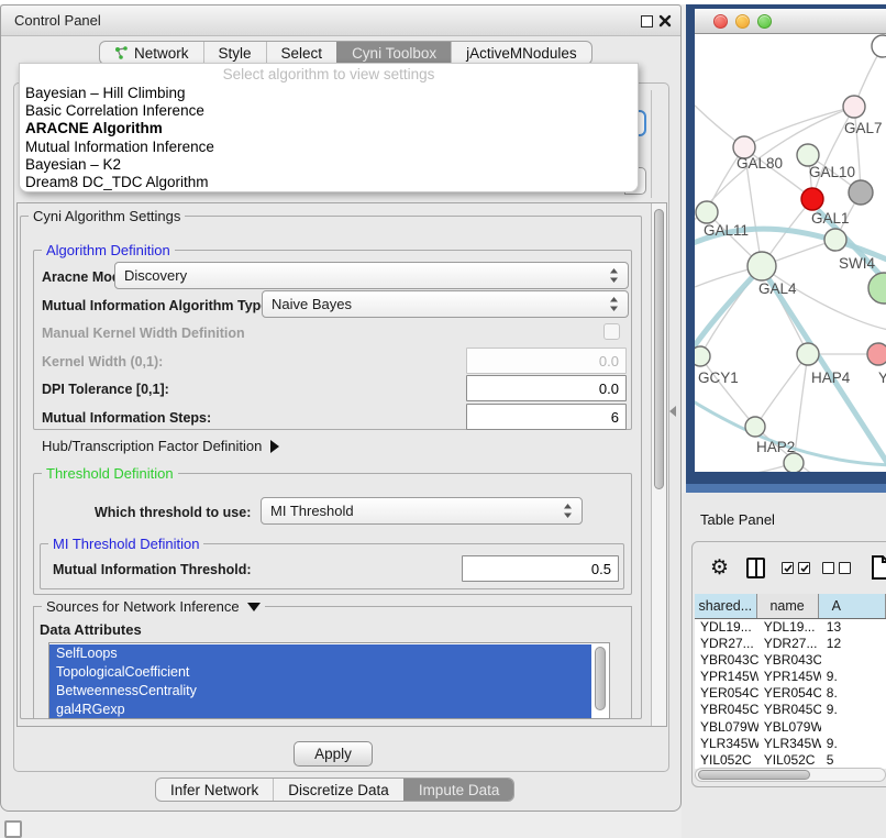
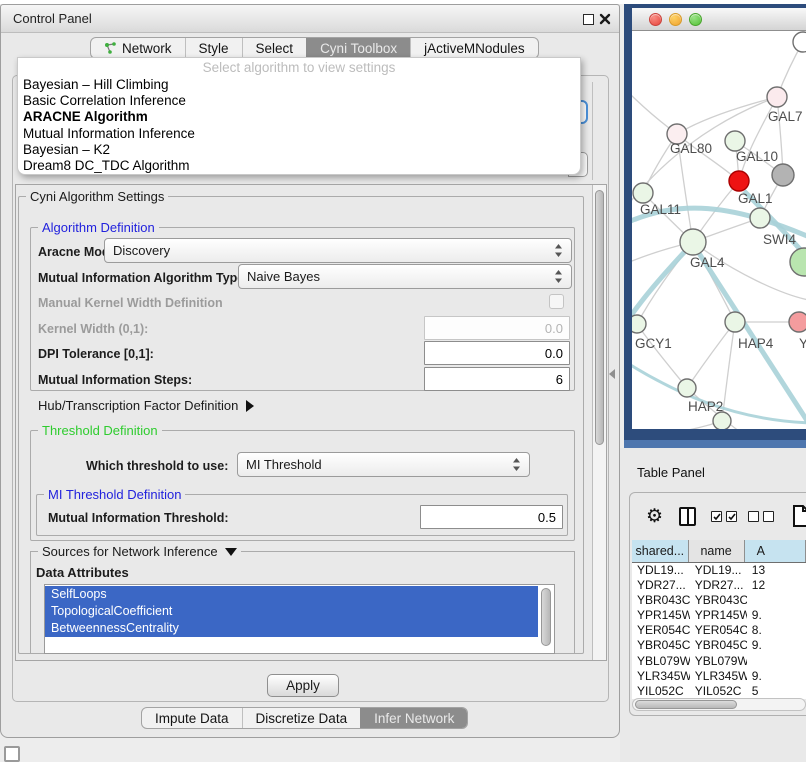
  Control Panel
  Network
  Style
  Select
  Cyni Toolbox
  jActiveMNodules
  Select algorithm to view settings
  Bayesian – Hill Climbing
  Basic Correlation Inference
  ARACNE Algorithm
  Mutual Information Inference
  Bayesian – K2
  Dream8 DC_TDC Algorithm
  Cyni Algorithm Settings
  Algorithm Definition
  Aracne Mo
  Discovery
  Mutual Information Algorithm Typ
  Naive Bayes
  Manual Kernel Width Definition
  Kernel Width (0,1):
  0.0
  DPI Tolerance [0,1]:
  0.0
  Mutual Information Steps:
  6
  Hub/Transcription Factor Definition
  Threshold Definition
  Which threshold to use:
  MI Threshold
  MI Threshold Definition
  Mutual Information Threshold:
  0.5
  Sources for Network Inference
  Data Attributes
  SelfLoops
  TopologicalCoefficient
  BetweennessCentrality
- gal4RGexp
  Apply
- Infer Network
+ Impute Data
  Discretize Data
- Impute Data
+ Infer Network
  GAL7
  GAL80
  GAL10
  GAL1
  GAL11
  SWI4
  GAL4
  GCY1
  HAP4
  Y
  HAP2
  Table Panel
  ⚙
  shared...
  name
  A
  YDL19...
  YDL19...
  13
  YDR27...
  YDR27...
  12
  YBR043C
  YBR043C
  YPR145W
  YPR145W
  9.
  YER054C
  YER054C
  8.
  YBR045C
  YBR045C
  9.
  YBL079W
  YBL079W
  YLR345W
  YLR345W
  9.
  YIL052C
  YIL052C
  5
